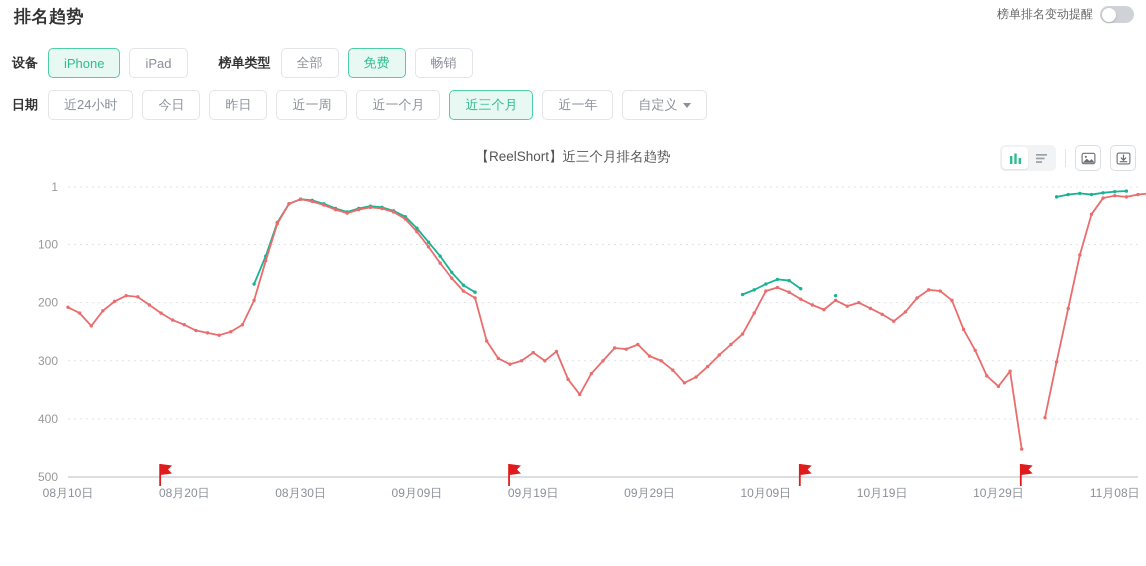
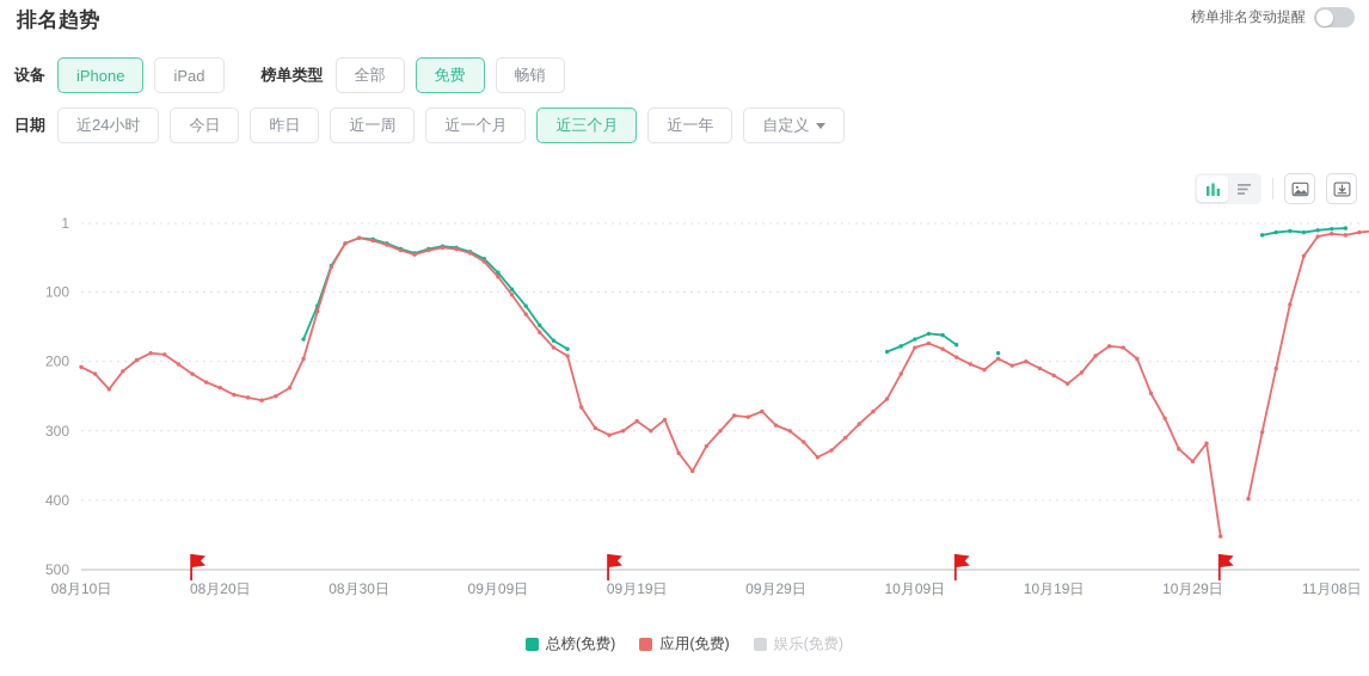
  排名趋势
  榜单排名变动提醒
  设备
  iPhone
  iPad
  榜单类型
  全部
  免费
  畅销
  日期
  近24小时
  今日
  昨日
  近一周
  近一个月
  近三个月
  近一年
  自定义
- 【ReelShort】近三个月排名趋势
  1
  100
  200
  300
  400
  500
  08月10日
  08月20日
  08月30日
  09月09日
  09月19日
  09月29日
  10月09日
  10月19日
  10月29日
  11月08日
+ 总榜(免费)
+ 应用(免费)
+ 娱乐(免费)
